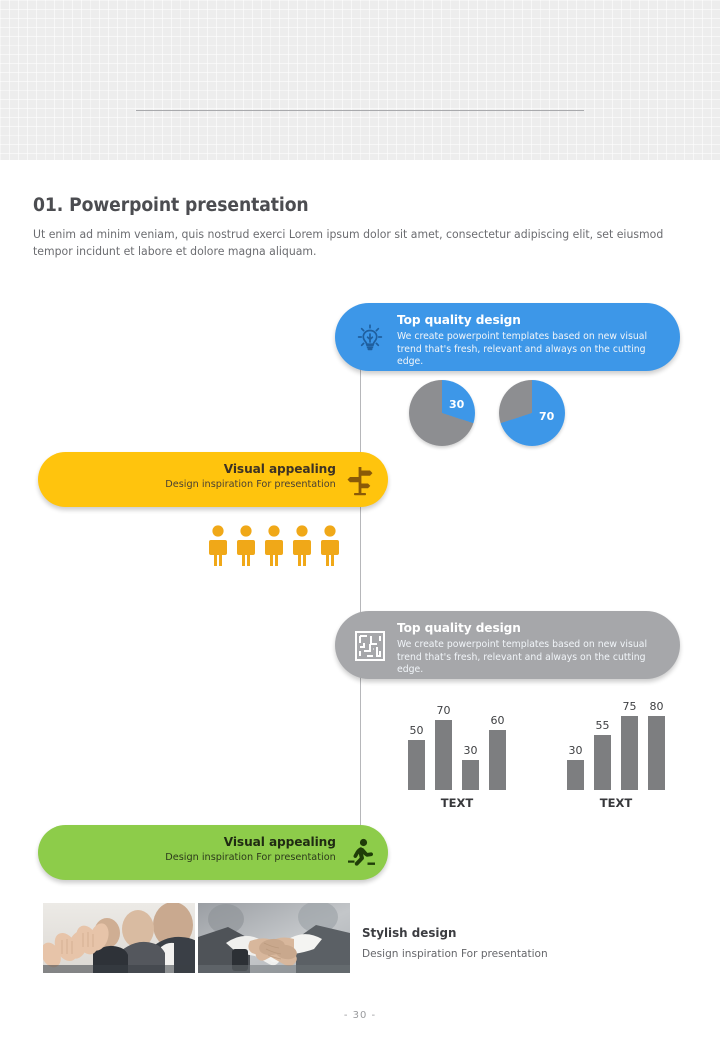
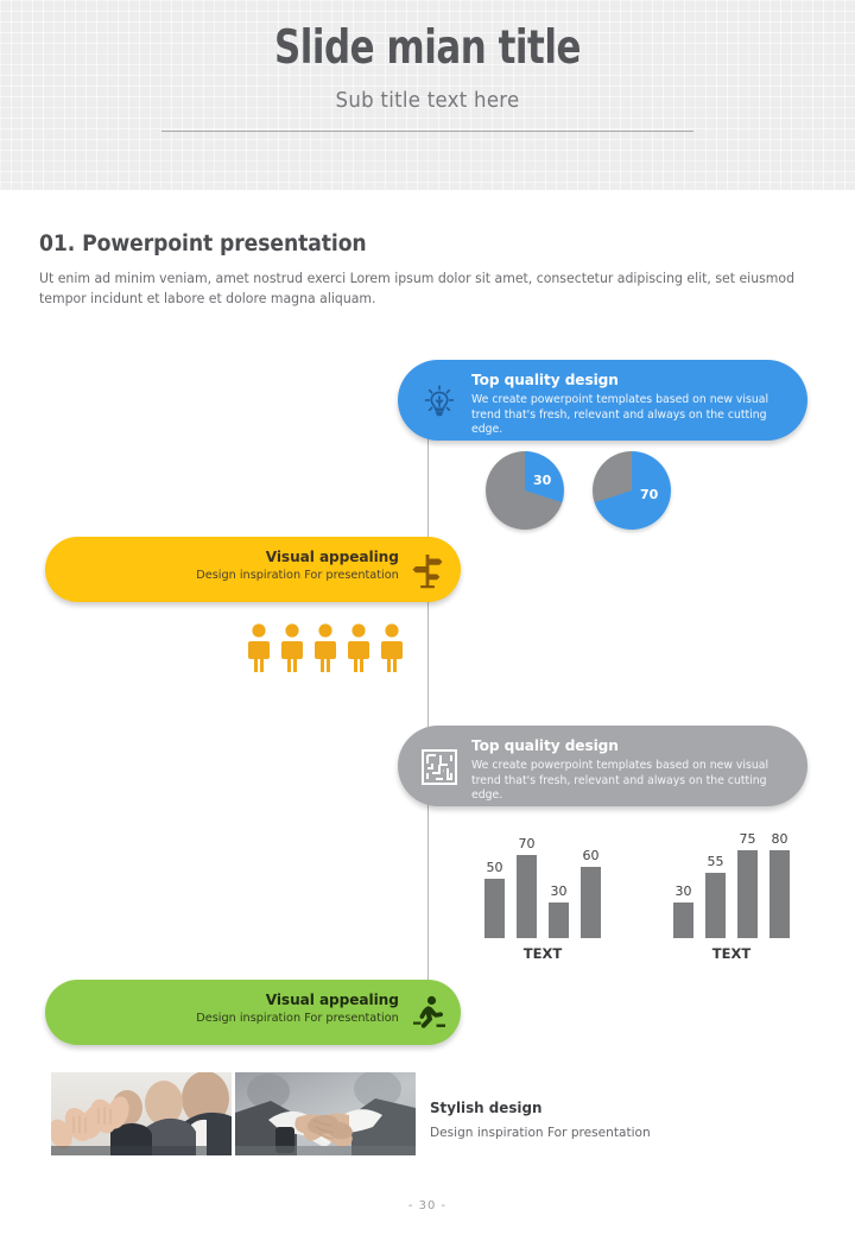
+ Slide mian title
+ Sub title text here
  01. Powerpoint presentation
- Ut enim ad minim veniam, quis nostrud exerci Lorem ipsum dolor sit amet, consectetur adipiscing elit, set eiusmod tempor incidunt et labore et dolore magna aliquam.
+ Ut enim ad minim veniam, amet nostrud exerci Lorem ipsum dolor sit amet, consectetur adipiscing elit, set eiusmod tempor incidunt et labore et dolore magna aliquam.
  Top quality design
  We create powerpoint templates based on new visual trend that's fresh, relevant and always on the cutting edge.
  30
  70
  Visual appealing
  Design inspiration For presentation
  Top quality design
  We create powerpoint templates based on new visual trend that's fresh, relevant and always on the cutting edge.
  50
  70
  30
  60
  TEXT
  30
  55
  75
  80
  TEXT
  Visual appealing
  Design inspiration For presentation
  Stylish design
  Design inspiration For presentation
  - 30 -
